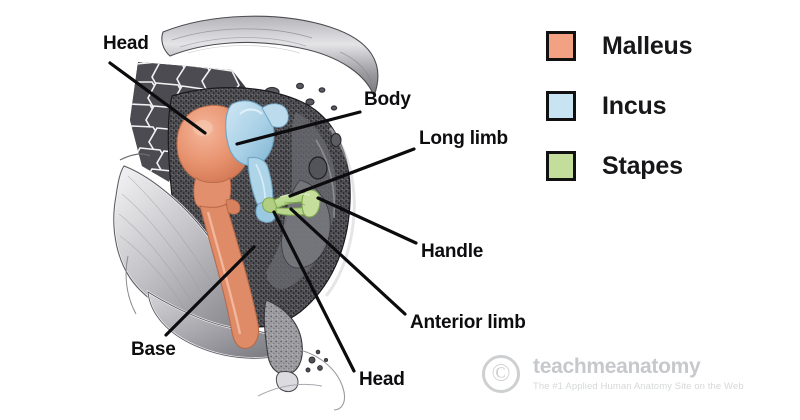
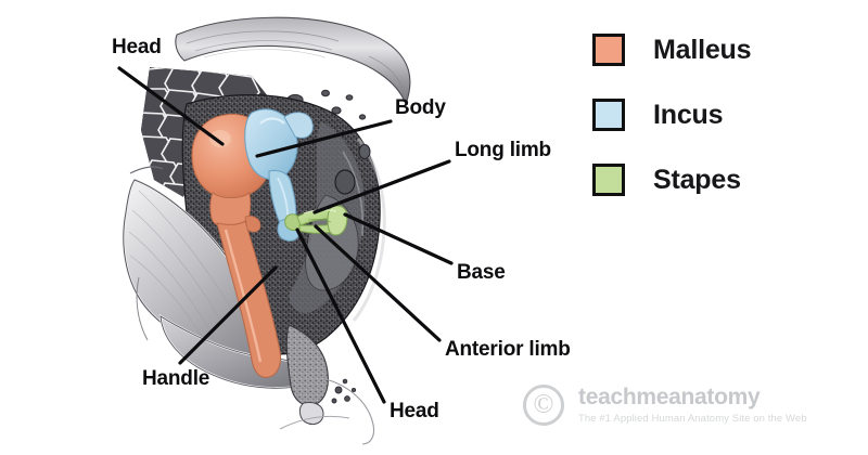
  Head
  Body
  Long limb
- Handle
+ Base
  Anterior limb
  Head
- Base
+ Handle
  Malleus
  Incus
  Stapes
  ©
  teachmeanatomy
  The #1 Applied Human Anatomy Site on the Web
